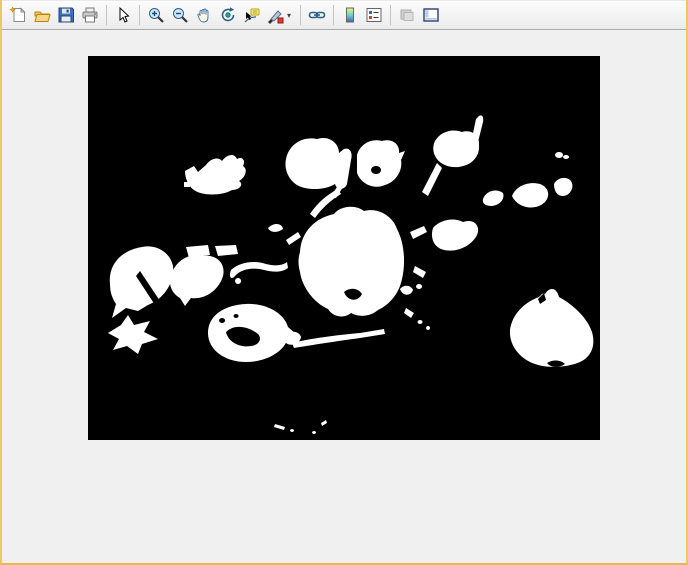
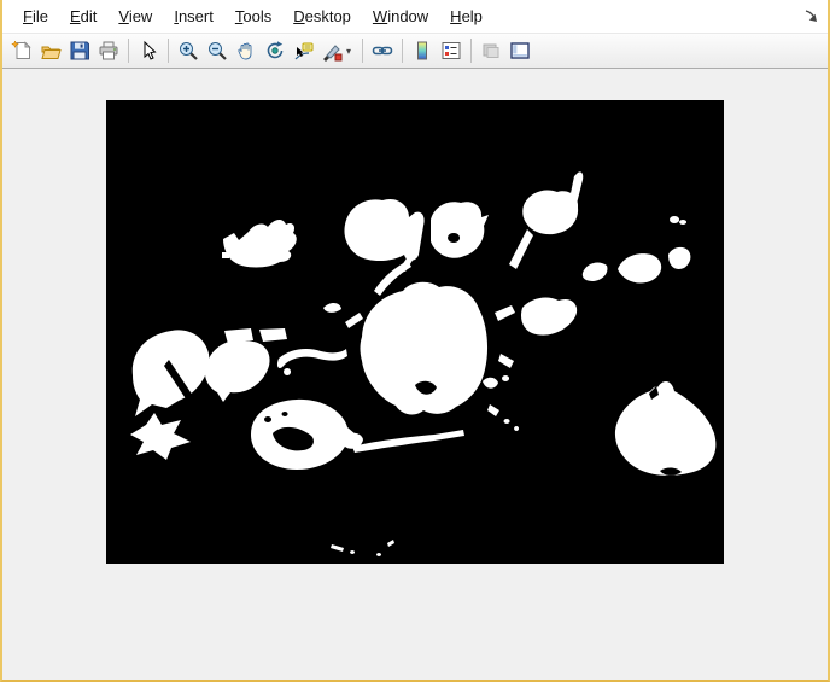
+ File
+ Edit
+ View
+ Insert
+ Tools
+ Desktop
+ Window
+ Help
  ▾
